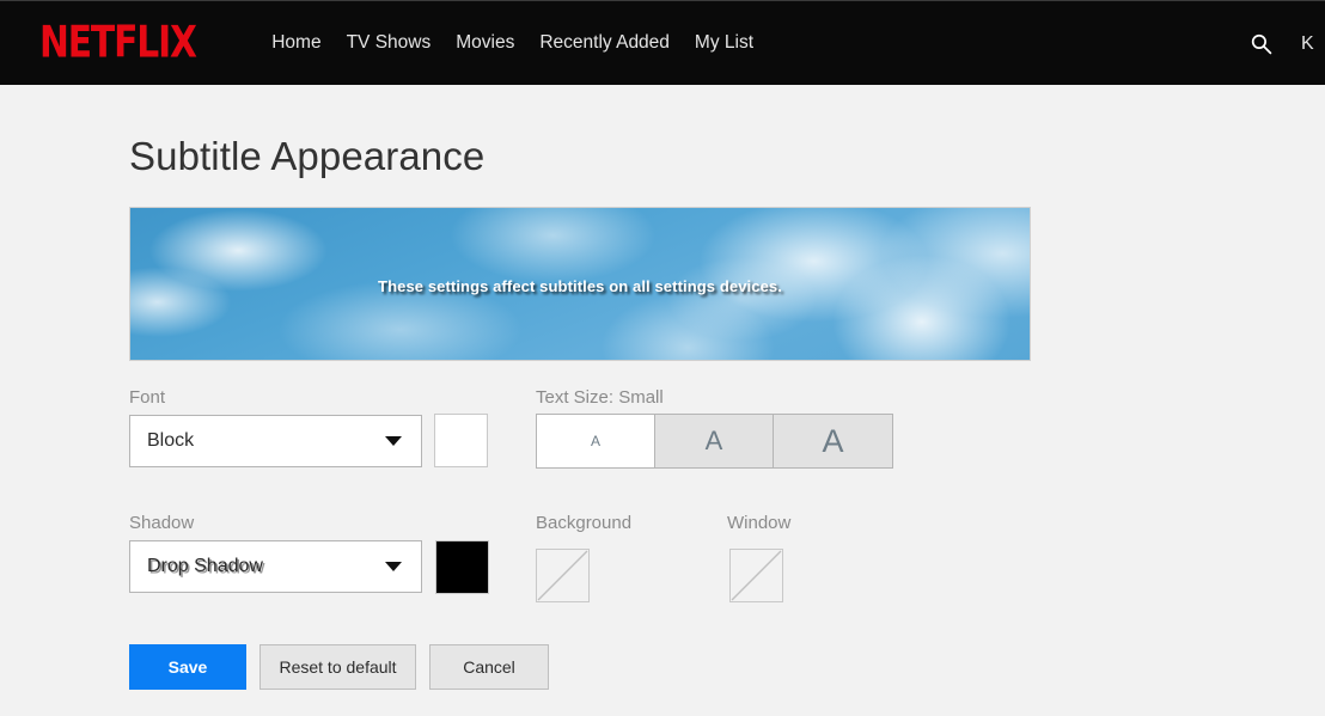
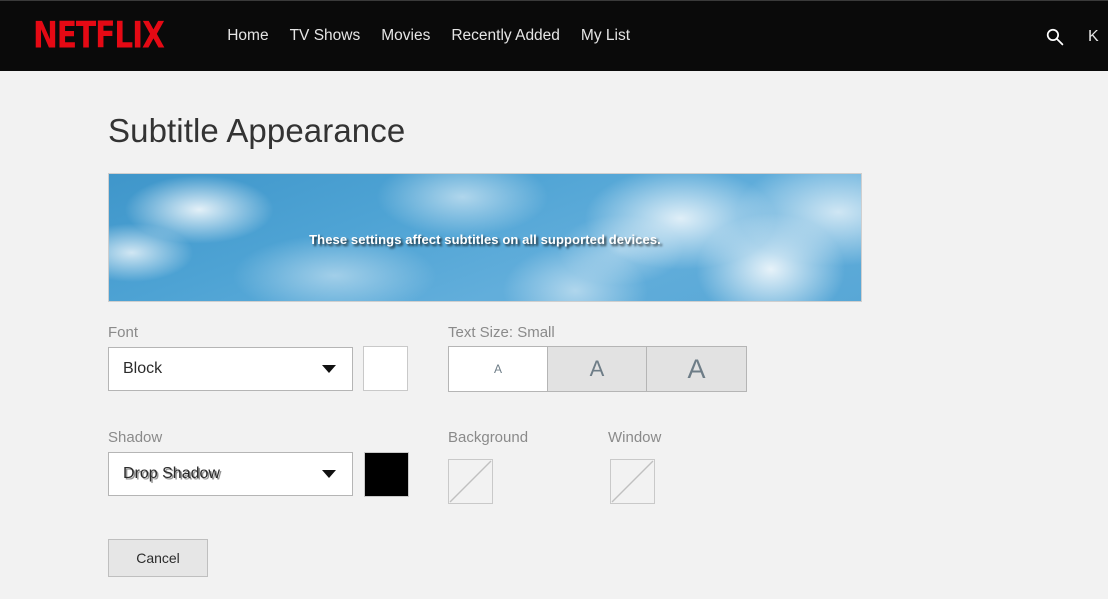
  NETFLIX
  Home
  TV Shows
  Movies
  Recently Added
  My List
  K
  Subtitle Appearance
- These settings affect subtitles on all settings devices.
+ These settings affect subtitles on all supported devices.
  Font
  Block
  Text Size: Small
  A
  A
  A
  Shadow
  Drop Shadow
  Background
  Window
- Save
- Reset to default
  Cancel
